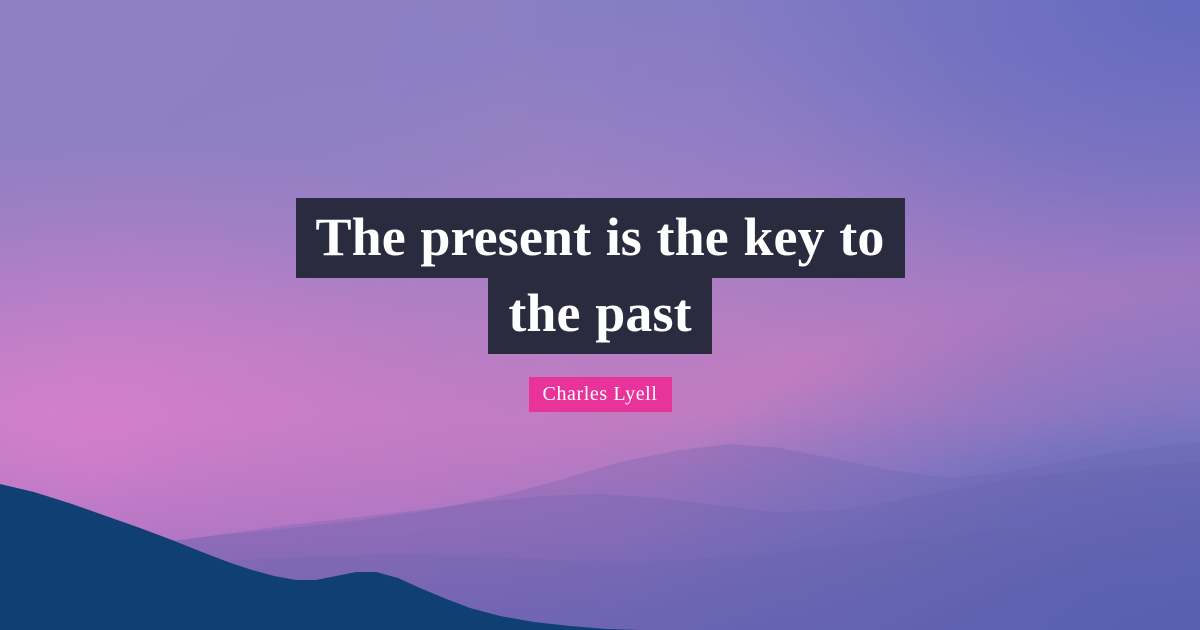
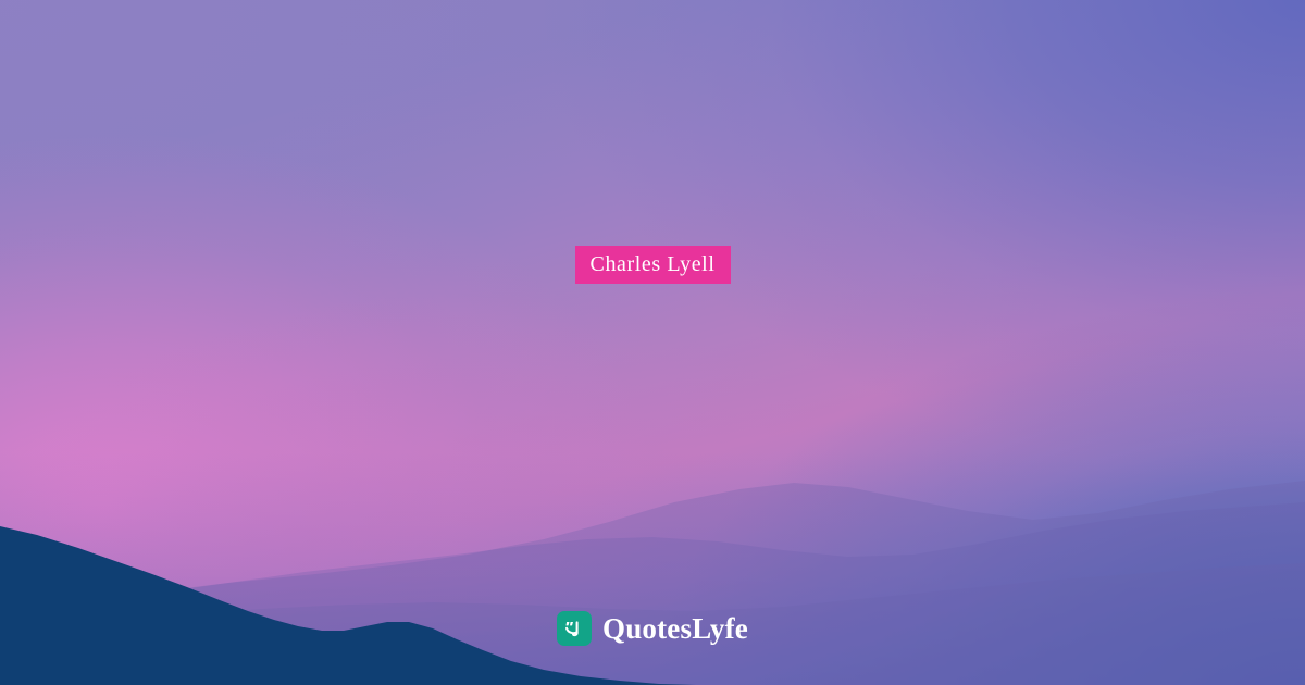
- The present is the key to the past
  Charles Lyell
+ QuotesLyfe
